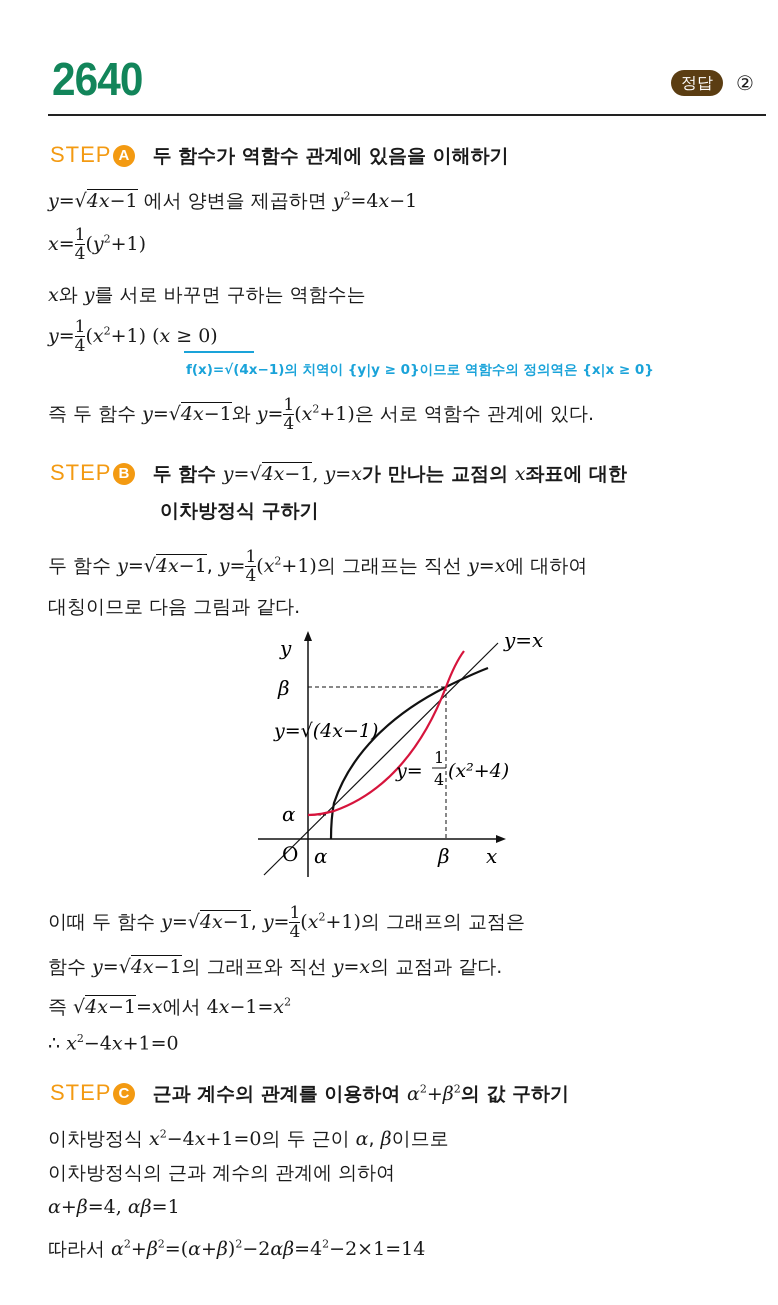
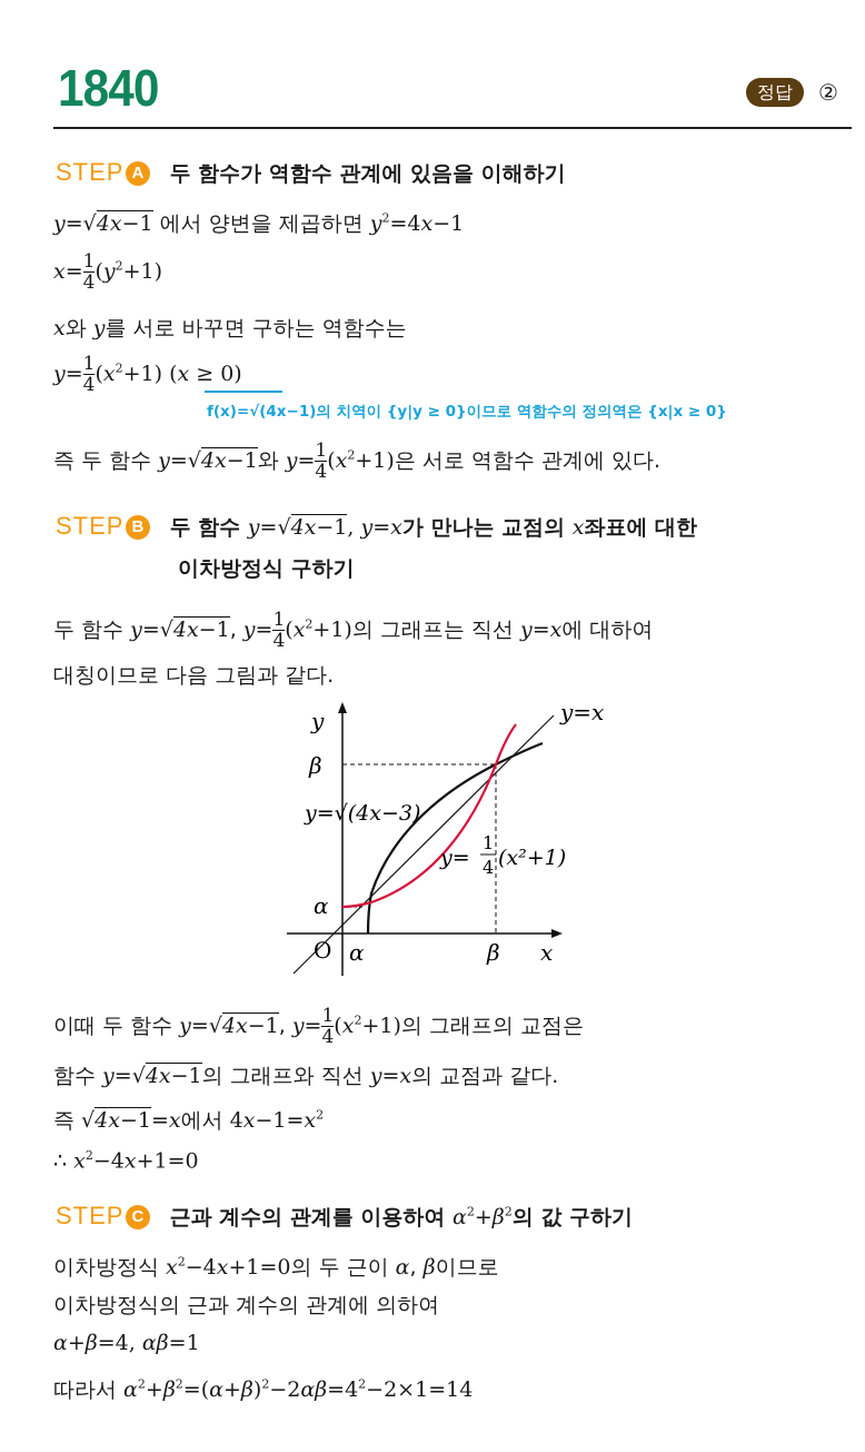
- 2640
+ 1840
  정답
  ②
  STEP A 두 함수가 역함수 관계에 있음을 이해하기
  y=√4x−1 에서 양변을 제곱하면 y2=4x−1
  x=
  1
  4
  (y2+1)
  x와 y를 서로 바꾸면 구하는 역함수는
  y=
  1
  4
  (x2+1) (x ≥ 0)
  f(x)=√(4x−1)의 치역이 {y|y ≥ 0}이므로 역함수의 정의역은 {x|x ≥ 0}
  즉 두 함수 y=√4x−1와 y=
  1
  4
  (x2+1)은 서로 역함수 관계에 있다.
  STEP B 두 함수 y=√4x−1, y=x가 만나는 교점의 x좌표에 대한
  이차방정식 구하기
  두 함수 y=√4x−1, y=
  1
  4
  (x2+1)의 그래프는 직선 y=x에 대하여
  대칭이므로 다음 그림과 같다.
  y
  x
  O
  y=x
  β
  α
  α
  β
- y=√(4x−1)
+ y=√(4x−3)
  y=
  1
  4
- (x²+4)
+ (x²+1)
  이때 두 함수 y=√4x−1, y=
  1
  4
  (x2+1)의 그래프의 교점은
  함수 y=√4x−1의 그래프와 직선 y=x의 교점과 같다.
  즉 √4x−1=x에서 4x−1=x2
  ∴ x2−4x+1=0
  STEP C 근과 계수의 관계를 이용하여 α2+β2의 값 구하기
  이차방정식 x2−4x+1=0의 두 근이 α, β이므로
  이차방정식의 근과 계수의 관계에 의하여
  α+β=4, αβ=1
  따라서 α2+β2=(α+β)2−2αβ=42−2×1=14
